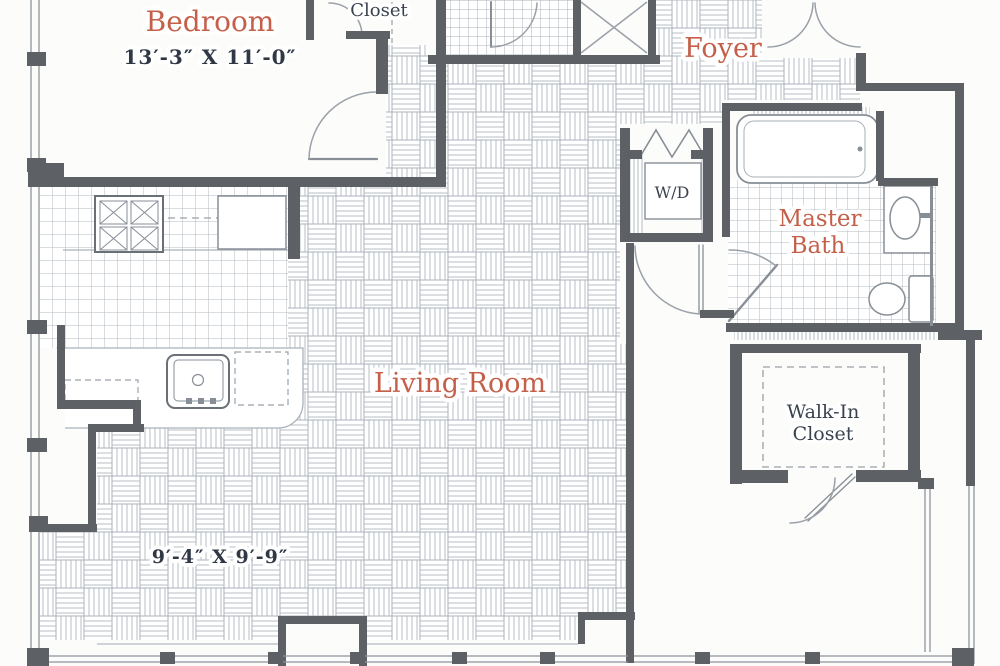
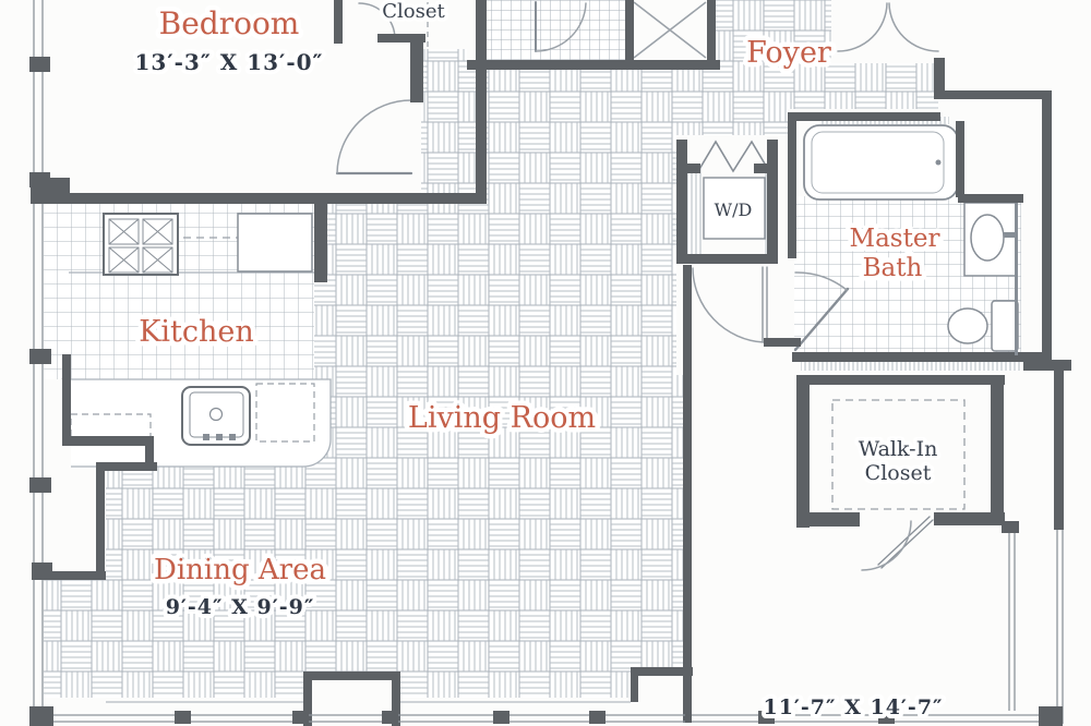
  Bedroom
- 13′-3″ X 11′-0″
+ 13′-3″ X 13′-0″
  Closet
  Foyer
  W/D
  Master
  Bath
+ Kitchen
  Living Room
+ Dining Area
  9′-4″ X 9′-9″
  Walk-In
  Closet
+ 11′-7″ X 14′-7″
